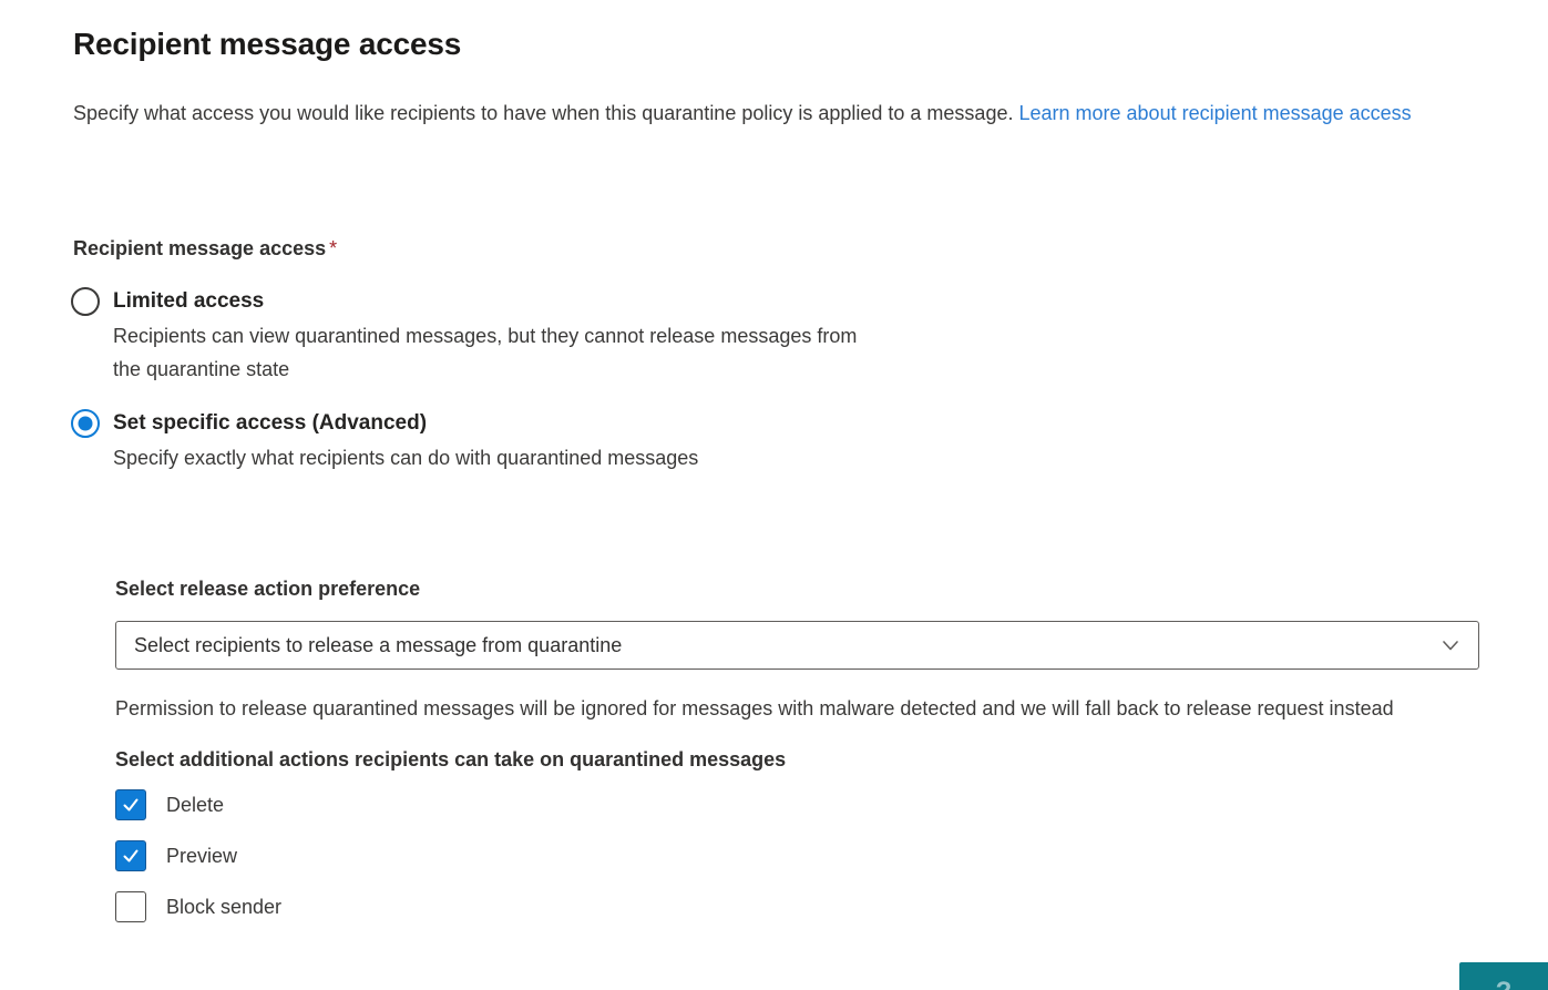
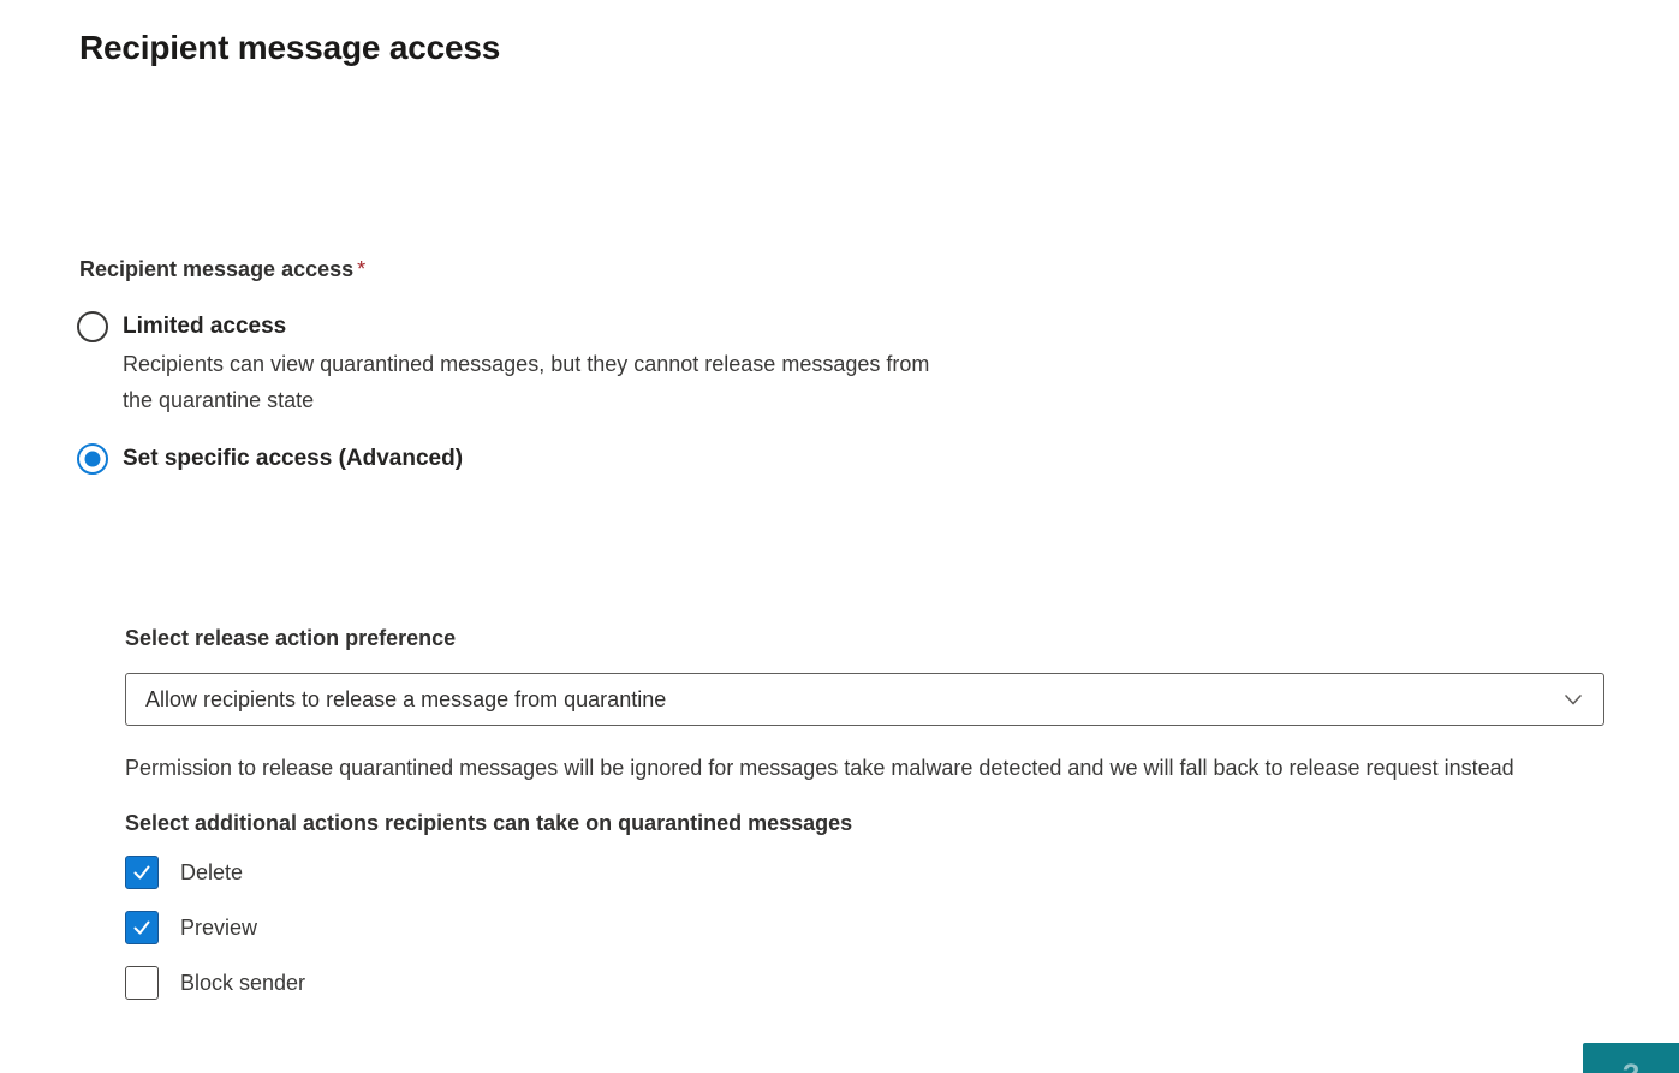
  Recipient message access
- Specify what access you would like recipients to have when this quarantine policy is applied to a message. Learn more about recipient message access
  Recipient message access *
  Limited access
  Recipients can view quarantined messages, but they cannot release messages from the quarantine state
  Set specific access (Advanced)
- Specify exactly what recipients can do with quarantined messages
  Select release action preference
- Select recipients to release a message from quarantine
+ Allow recipients to release a message from quarantine
- Permission to release quarantined messages will be ignored for messages with malware detected and we will fall back to release request instead
+ Permission to release quarantined messages will be ignored for messages take malware detected and we will fall back to release request instead
  Select additional actions recipients can take on quarantined messages
  Delete
  Preview
  Block sender
